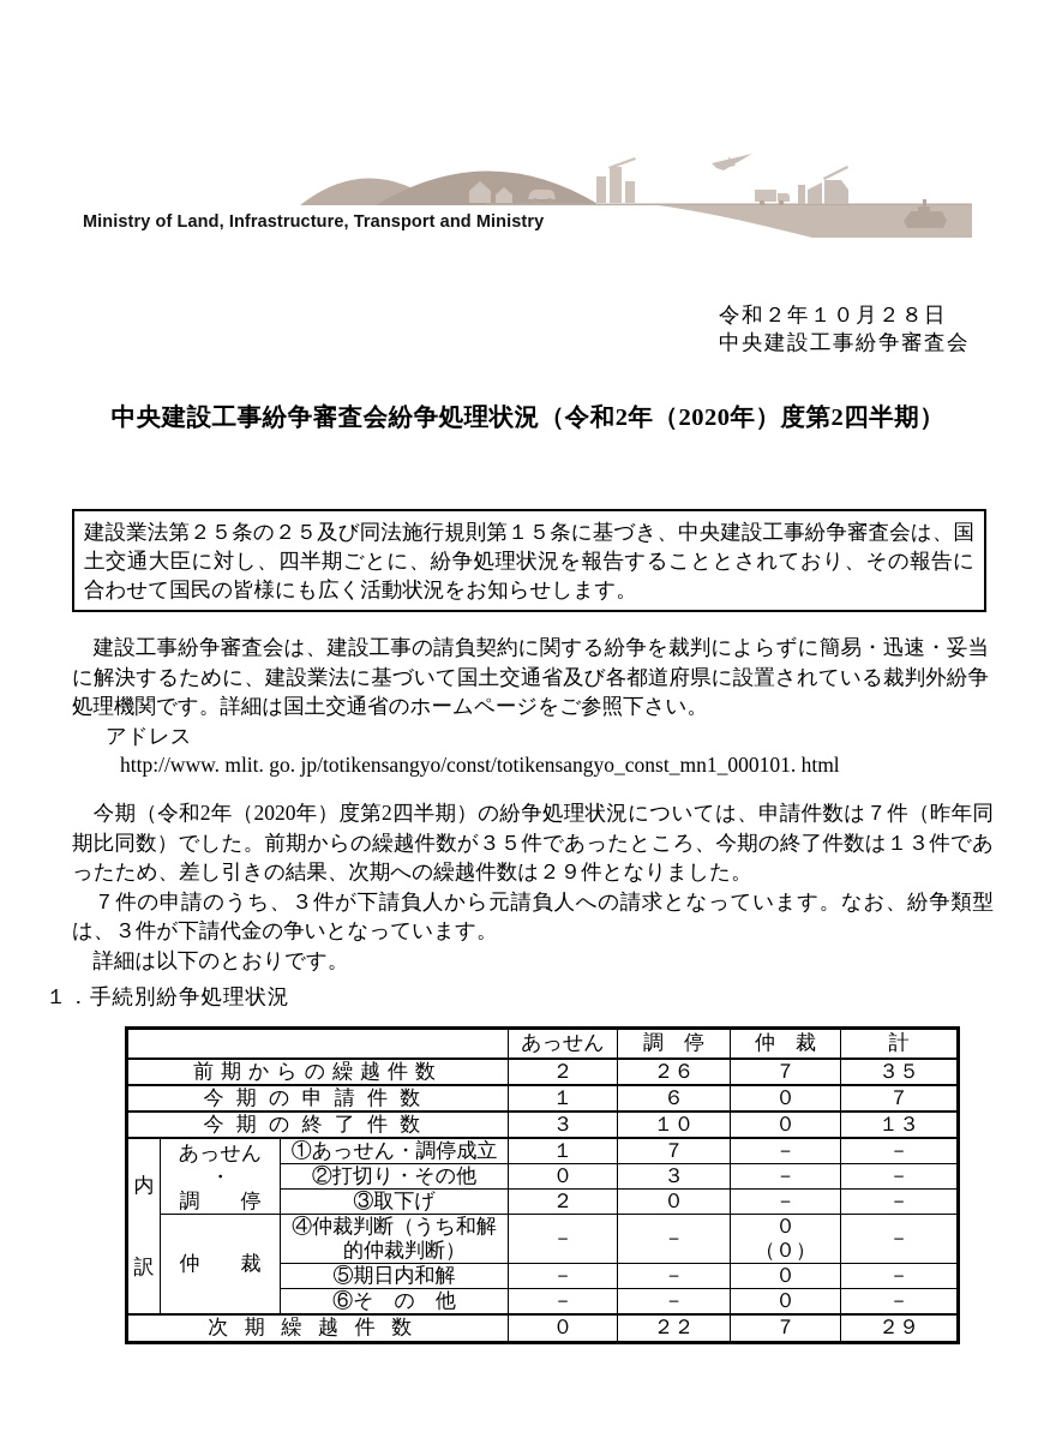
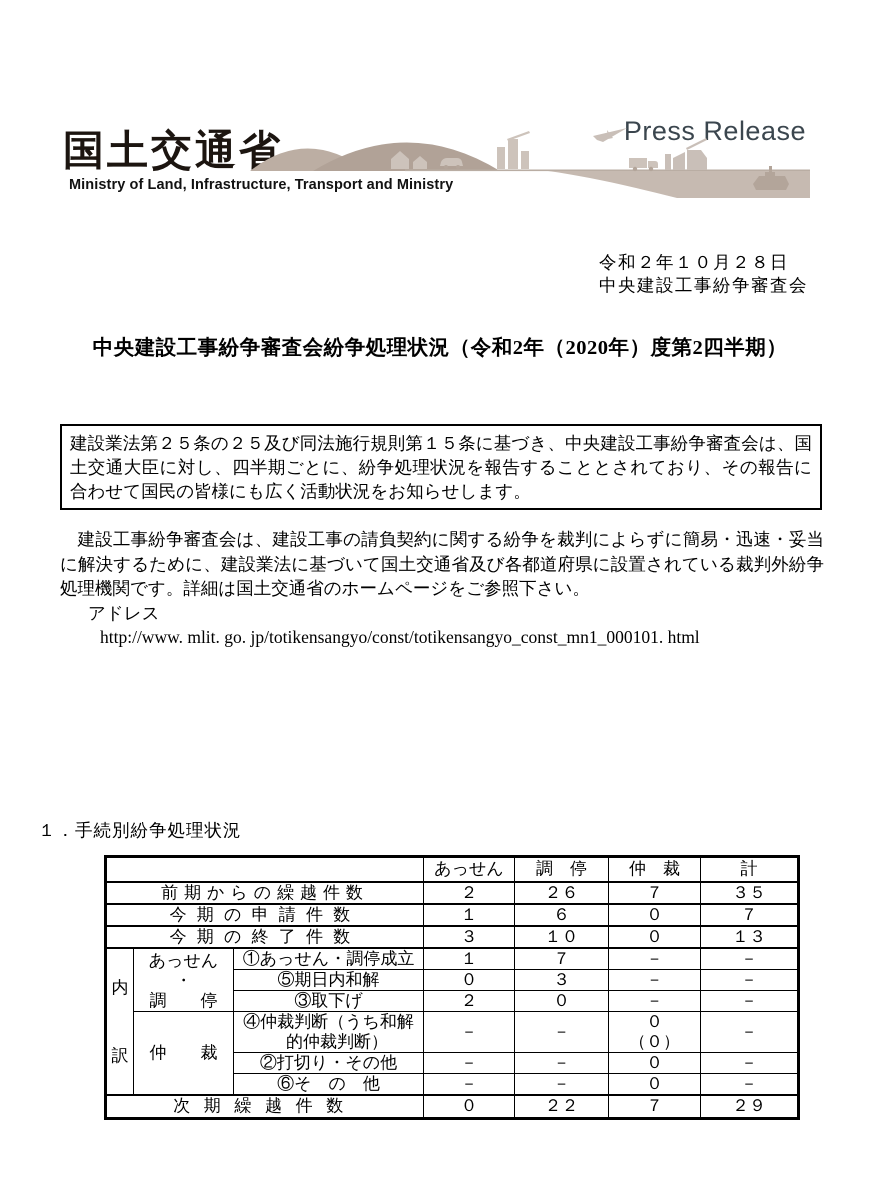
+ Press Release
+ 国土交通省
  Ministry of Land, Infrastructure, Transport and Ministry
  令和２年１０月２８日
  中央建設工事紛争審査会
  中央建設工事紛争審査会紛争処理状況（令和2年（2020年）度第2四半期）
  建設業法第２５条の２５及び同法施行規則第１５条に基づき、中央建設工事紛争審査会は、国土交通大臣に対し、四半期ごとに、紛争処理状況を報告することとされており、その報告に合わせて国民の皆様にも広く活動状況をお知らせします。
  建設工事紛争審査会は、建設工事の請負契約に関する紛争を裁判によらずに簡易・迅速・妥当に解決するために、建設業法に基づいて国土交通省及び各都道府県に設置されている裁判外紛争処理機関です。詳細は国土交通省のホームページをご参照下さい。
  アドレス
  http://www. mlit. go. jp/totikensangyo/const/totikensangyo_const_mn1_000101. html
- 今期（令和2年（2020年）度第2四半期）の紛争処理状況については、申請件数は７件（昨年同期比同数）でした。前期からの繰越件数が３５件であったところ、今期の終了件数は１３件であったため、差し引きの結果、次期への繰越件数は２９件となりました。
- ７件の申請のうち、３件が下請負人から元請負人への請求となっています。なお、紛争類型は、３件が下請代金の争いとなっています。
- 詳細は以下のとおりです。
  １．手続別紛争処理状況
  	あっせん	調 停	仲 裁	計
  前期からの繰越件数	２	２６	７	３５
  今期の申請件数	１	６	０	７
  今期の終了件数	３	１０	０	１３
  内 訳	あっせん ・ 調 停	①あっせん・調停成立	１	７	－	－
- ②打切り・その他	０	３	－	－
+ ⑤期日内和解	０	３	－	－
  ③取下げ	２	０	－	－
  仲 裁	④仲裁判断（うち和解 的仲裁判断）	－	－	０ （０）	－
- ⑤期日内和解	－	－	０	－
+ ②打切り・その他	－	－	０	－
  ⑥そ の 他	－	－	０	－
  次期繰越件数	０	２２	７	２９
